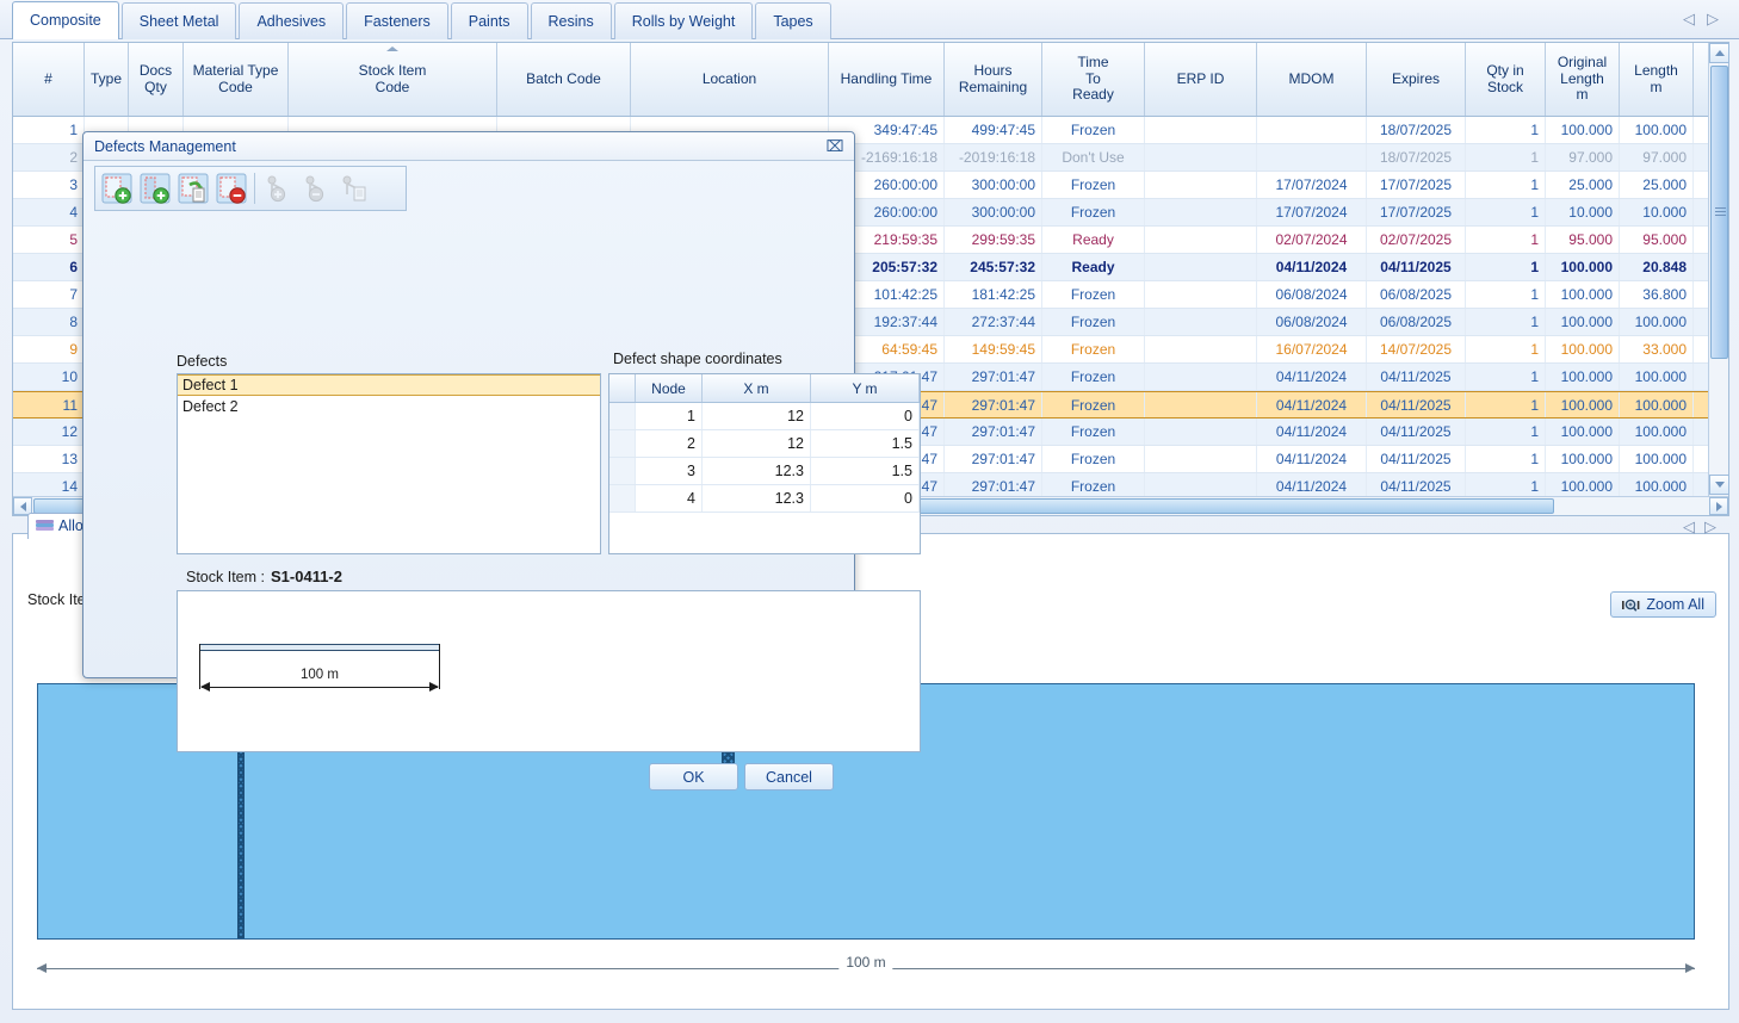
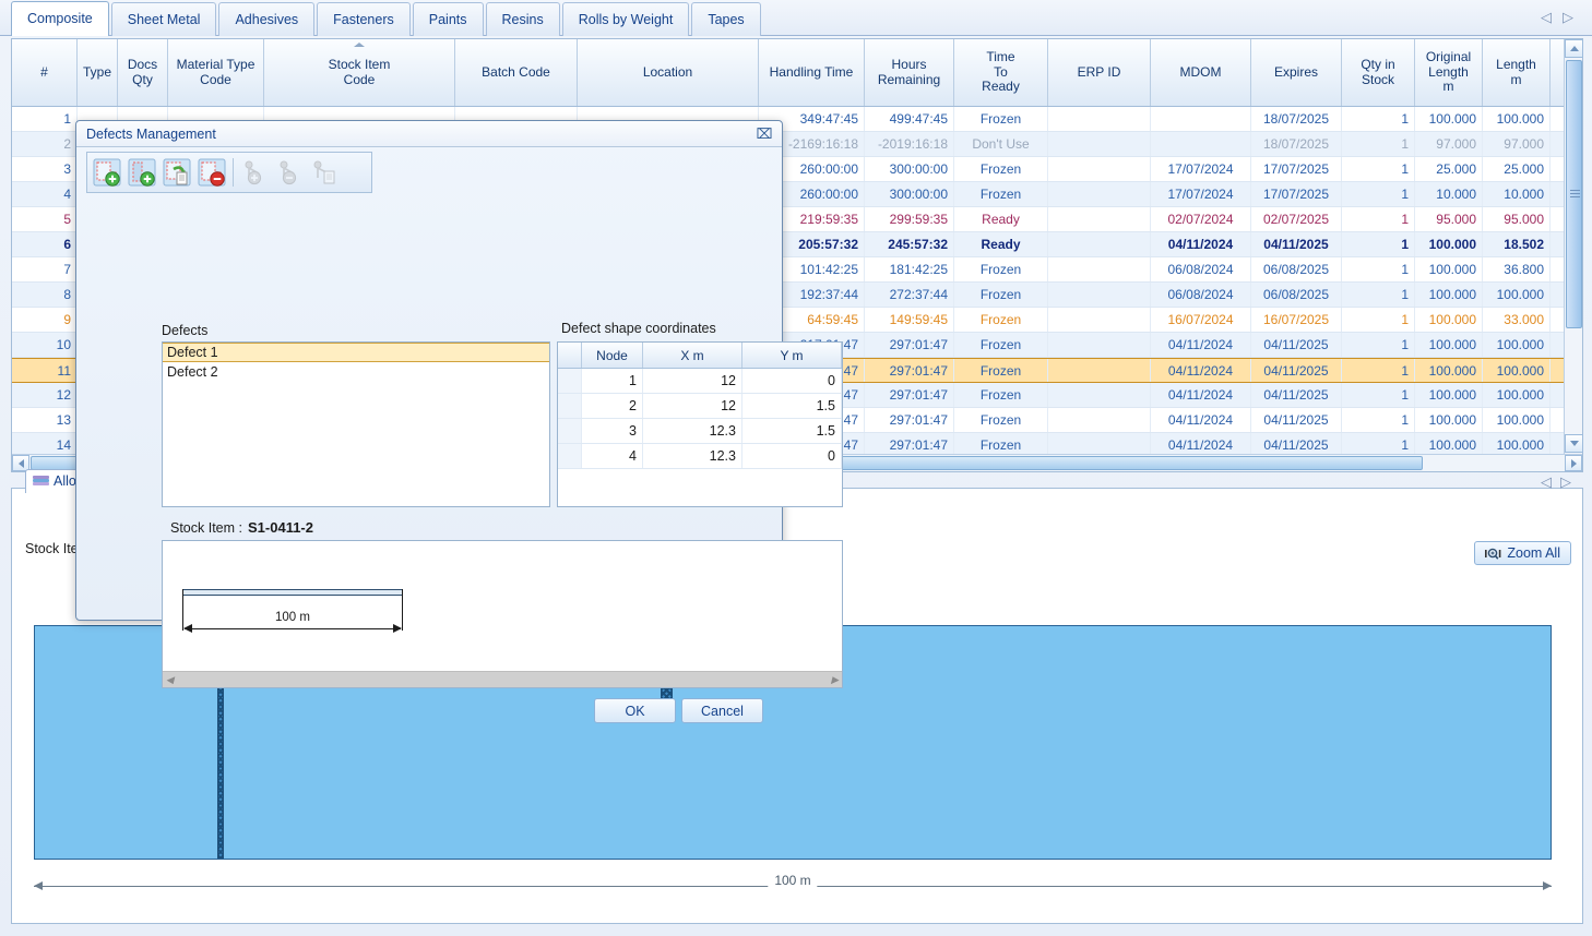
  Composite
  Sheet Metal
  Adhesives
  Fasteners
  Paints
  Resins
  Rolls by Weight
  Tapes
  ◁ ▷
  #
  Type
  Docs
  Qty
  Material Type
  Code
  Stock Item
  Code
  Batch Code
  Location
  Handling Time
  Hours
  Remaining
  Time
  To
  Ready
  ERP ID
  MDOM
  Expires
  Qty in
  Stock
  Original
  Length
  m
  Length
  m
  1
  349:47:45
  499:47:45
  Frozen
  18/07/2025
  1
  100.000
  100.000
  2
  -2169:16:18
  -2019:16:18
  Don't Use
  18/07/2025
  1
  97.000
  97.000
  3
  260:00:00
  300:00:00
  Frozen
  17/07/2024
  17/07/2025
  1
  25.000
  25.000
  4
  260:00:00
  300:00:00
  Frozen
  17/07/2024
  17/07/2025
  1
  10.000
  10.000
  5
  219:59:35
  299:59:35
  Ready
  02/07/2024
  02/07/2025
  1
  95.000
  95.000
  6
  205:57:32
  245:57:32
  Ready
  04/11/2024
  04/11/2025
  1
  100.000
- 20.848
+ 18.502
  7
  101:42:25
  181:42:25
  Frozen
  06/08/2024
  06/08/2025
  1
  100.000
  36.800
  8
  192:37:44
  272:37:44
  Frozen
  06/08/2024
  06/08/2025
  1
  100.000
  100.000
  9
  64:59:45
  149:59:45
  Frozen
  16/07/2024
- 14/07/2025
+ 16/07/2025
  1
  100.000
  33.000
  10
  297:01:47
  Frozen
  04/11/2024
  04/11/2025
  1
  100.000
  100.000
  11
  297:01:47
  Frozen
  04/11/2024
  04/11/2025
  1
  100.000
  100.000
  12
  297:01:47
  Frozen
  04/11/2024
  04/11/2025
  1
  100.000
  100.000
  13
  297:01:47
  Frozen
  04/11/2024
  04/11/2025
  1
  100.000
  100.000
  14
  297:01:47
  Frozen
  04/11/2024
  04/11/2025
  1
  100.000
  100.000
  Allo
  ◁ ▷
  Stock It
  Zoom All
  100 m
  Defects Management
  ⌧
  Defects
  Defect shape coordinates
  Defect 1
  Defect 2
  Node
  X m
  Y m
  1
  12
  0
  2
  12
  1.5
  3
  12.3
  1.5
  4
  12.3
  0
  Stock Item :
  S1-0411-2
  100 m
+ ◀
+ ▶
  OK
  Cancel
